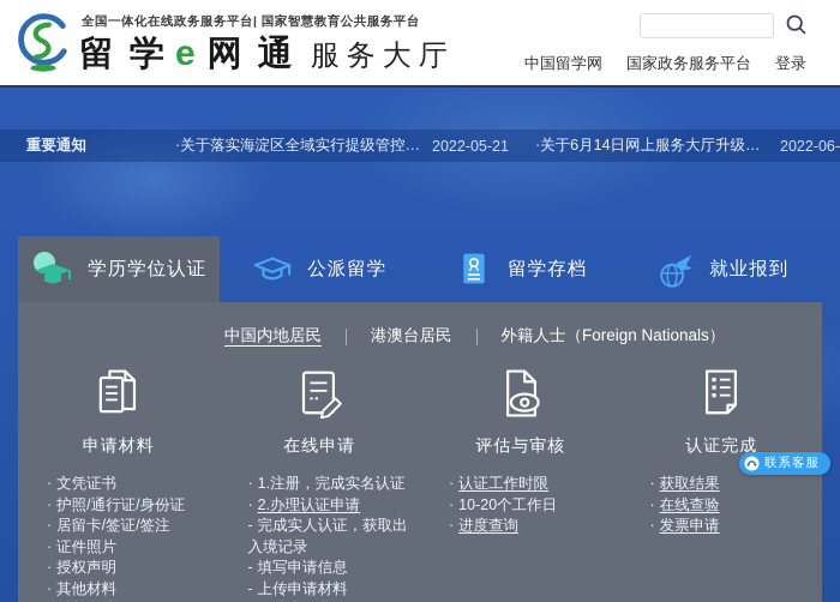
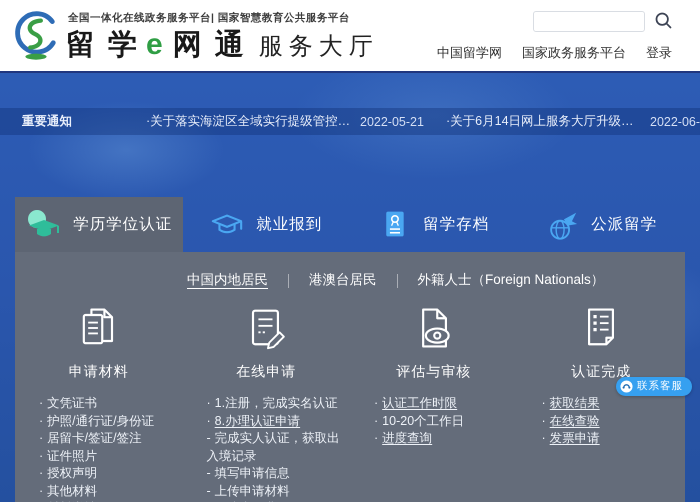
  全国一体化在线政务服务平台| 国家智慧教育公共服务平台
  留学
  e
  网通
  服务大厅
  中国留学网
  国家政务服务平台
  登录
  重要通知
  ·关于落实海淀区全域实行提级管控措.
  2022-05-21
  ·关于6月14日网上服务大厅升级运维
  2022-06-
  学历学位认证
- 公派留学
+ 就业报到
  留学存档
- 就业报到
+ 公派留学
  中国内地居民
  港澳台居民
  外籍人士（Foreign Nationals）
  申请材料
  · 文凭证书
  · 护照/通行证/身份证
  · 居留卡/签证/签注
  · 证件照片
  · 授权声明
  · 其他材料
  在线申请
  · 1.注册，完成实名认证
- · 2.办理认证申请
+ · 8.办理认证申请
  - 完成实人认证，获取出入境记录
  - 填写申请信息
  - 上传申请材料
  评估与审核
  · 认证工作时限
  · 10-20个工作日
  · 进度查询
  认证完成
  · 获取结果
  · 在线查验
  · 发票申请
  联系客服
